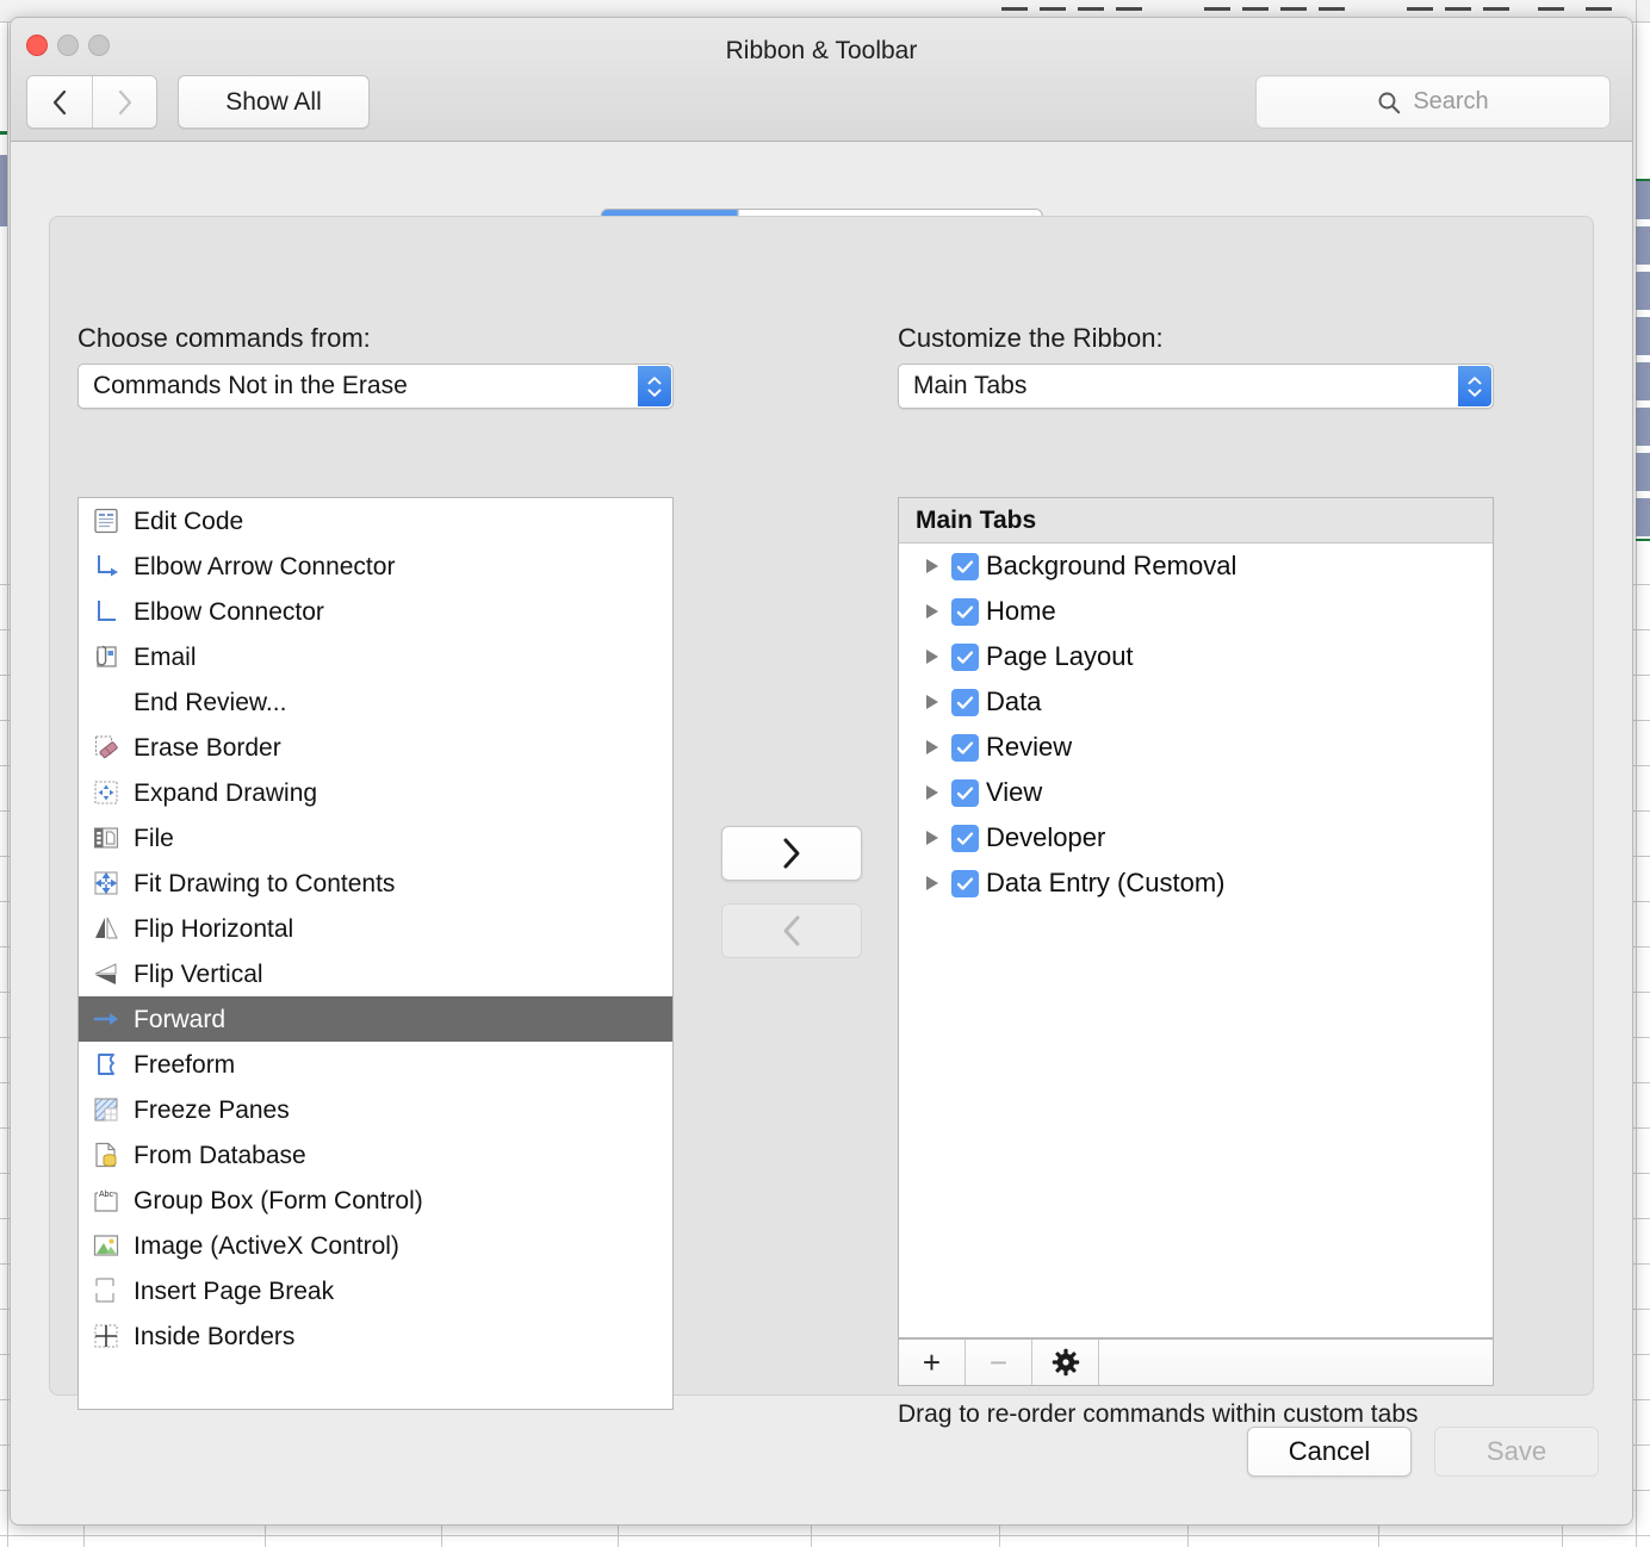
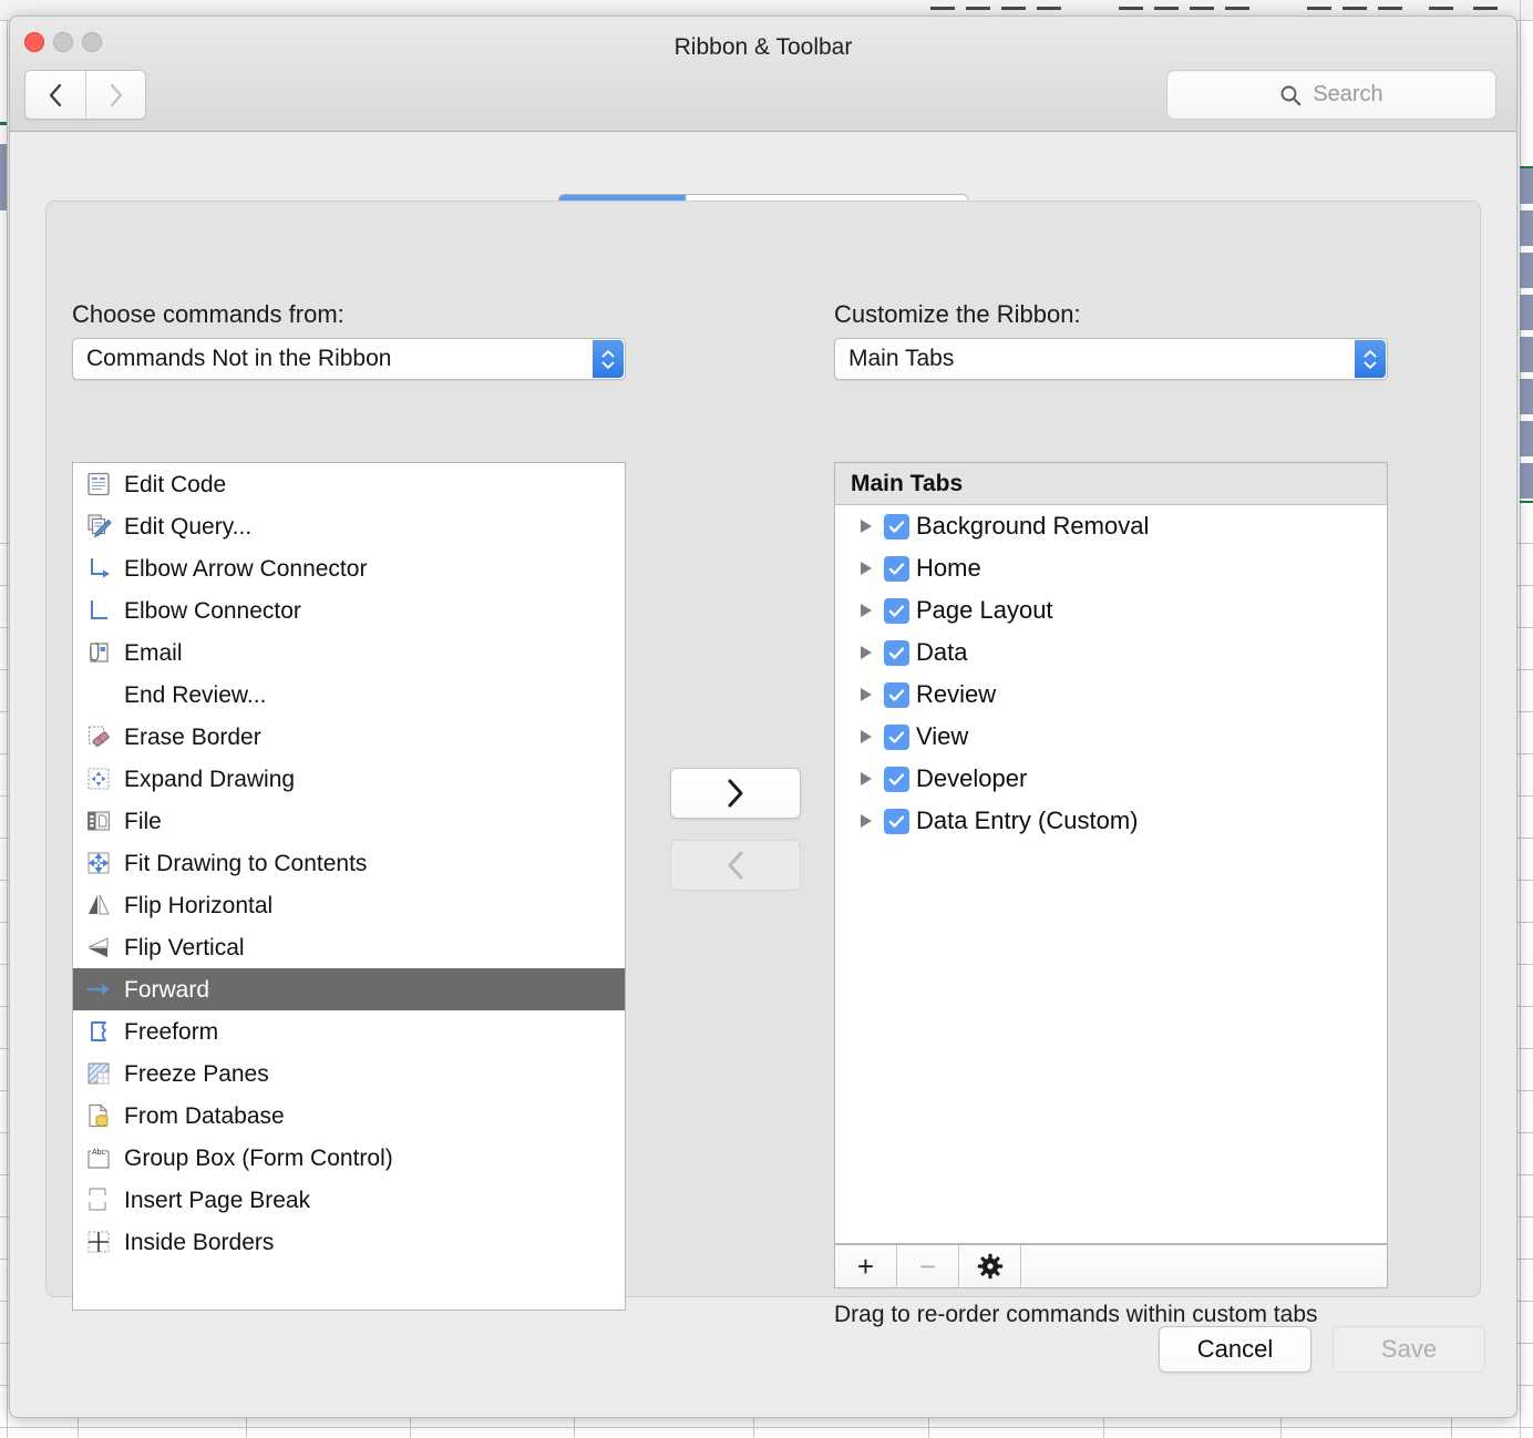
  Ribbon & Toolbar
- Show All
  Search
  Choose commands from:
- Commands Not in the Erase
+ Commands Not in the Ribbon
  Edit Code
+ Edit Query...
  Elbow Arrow Connector
  Elbow Connector
  Email
  End Review...
  Erase Border
  Expand Drawing
  File
  Fit Drawing to Contents
  Flip Horizontal
  Flip Vertical
  Forward
  Freeform
  Freeze Panes
  From Database
  Group Box (Form Control)
- Image (ActiveX Control)
  Insert Page Break
  Inside Borders
  Customize the Ribbon:
  Main Tabs
  Main Tabs
  Background Removal
  Home
  Page Layout
  Data
  Review
  View
  Developer
  Data Entry (Custom)
  +
  −
  Drag to re-order commands within custom tabs
  Cancel
  Save
